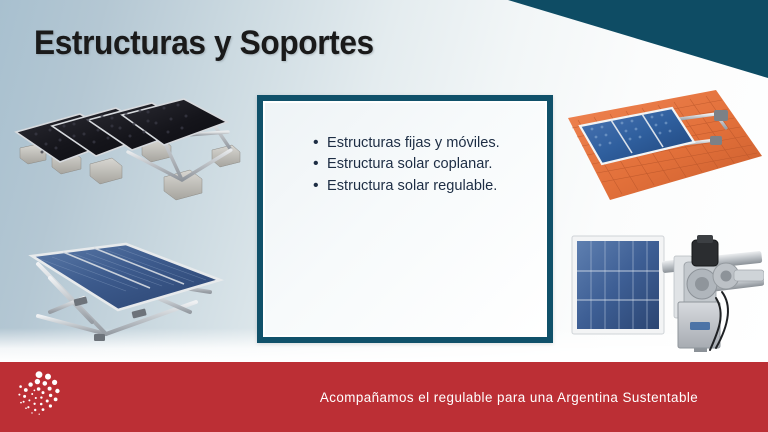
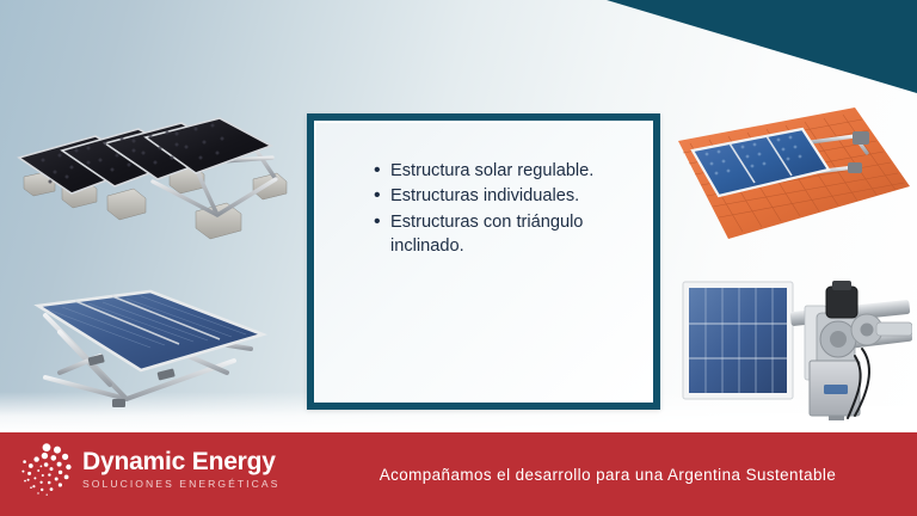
- Estructuras y Soportes
- Estructuras fijas y móviles.
- Estructura solar coplanar.
  Estructura solar regulable.
+ Estructuras individuales.
+ Estructuras con triángulo inclinado.
+ Dynamic Energy
+ SOLUCIONES ENERGÉTICAS
- Acompañamos el regulable para una Argentina Sustentable
+ Acompañamos el desarrollo para una Argentina Sustentable
